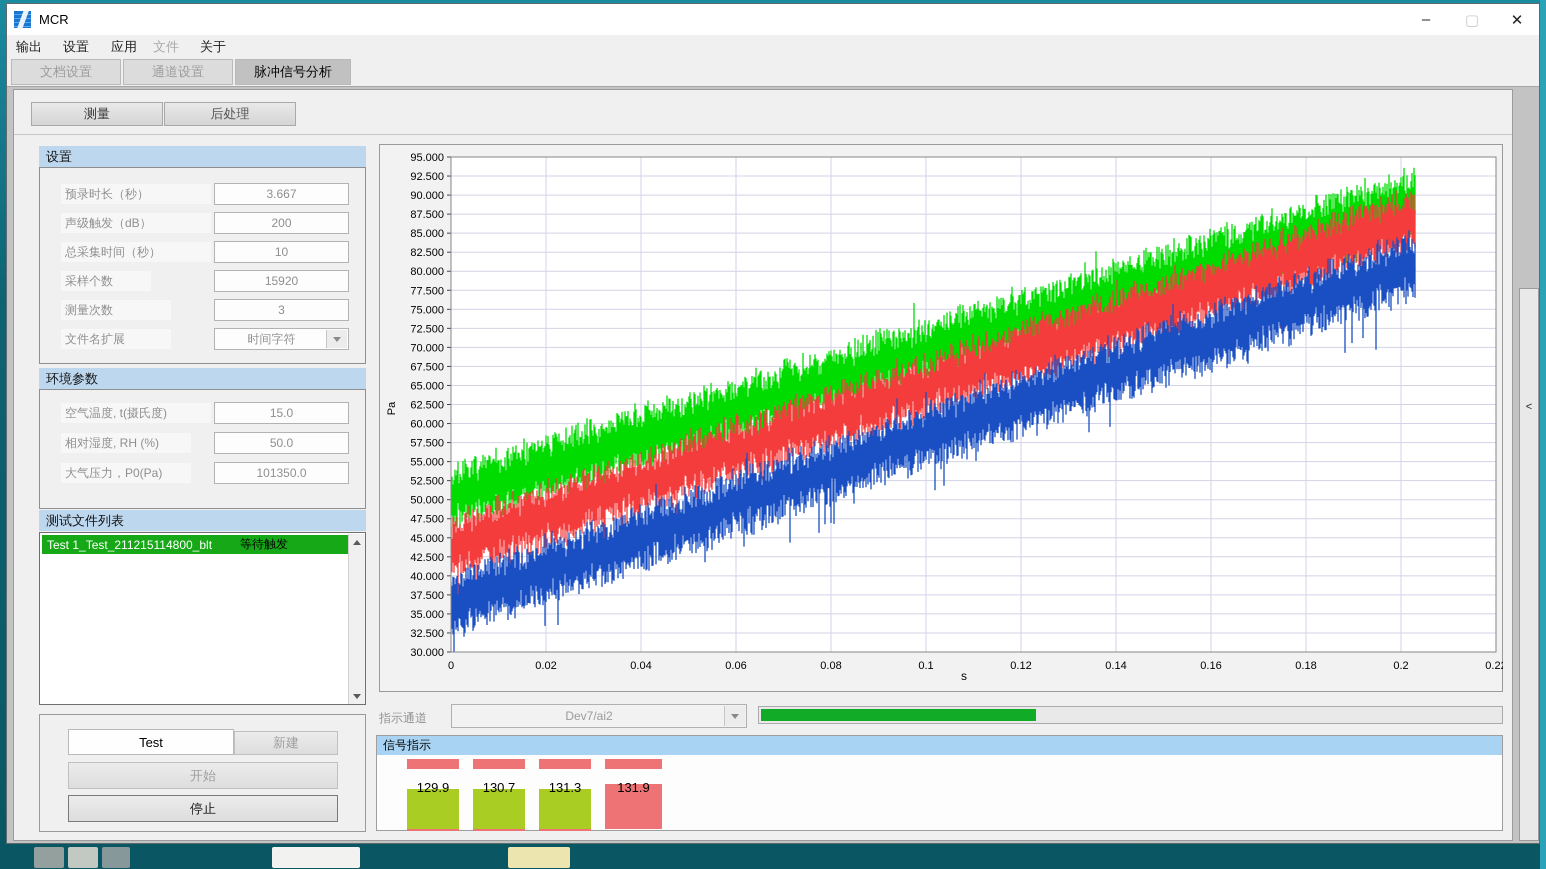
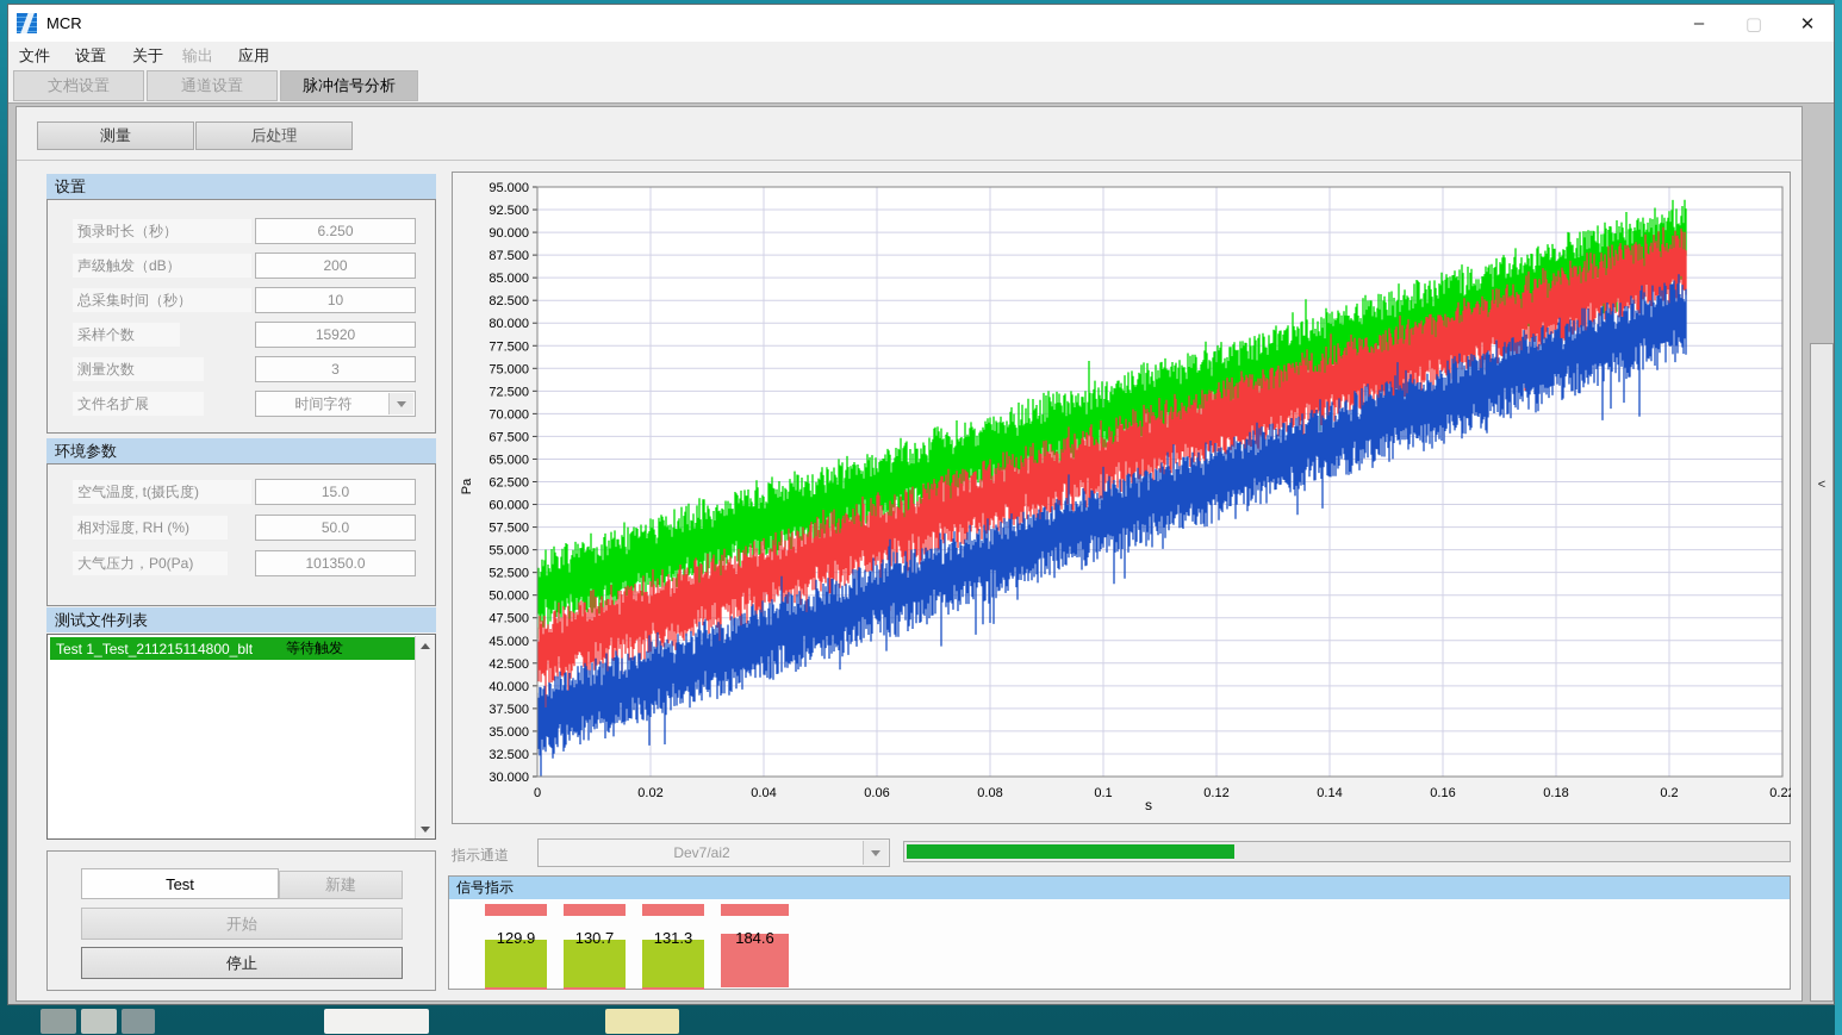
  MCR
  –
  ▢
  ✕
- 输出
+ 文件
  设置
- 应用
+ 关于
- 文件
+ 输出
- 关于
+ 应用
  文档设置
  通道设置
  脉冲信号分析
  测量
  后处理
  设置
  预录时长（秒）
- 3.667
+ 6.250
  声级触发（dB）
  200
  总采集时间（秒）
  10
  采样个数
  15920
  测量次数
  3
  文件名扩展
  时间字符
  环境参数
  空气温度, t(摄氏度)
  15.0
  相对湿度, RH (%)
  50.0
  大气压力，P0(Pa)
  101350.0
  测试文件列表
  Test 1_Test_211215114800_blt
  等待触发
  Test
  新建
  开始
  停止
  30.000
  32.500
  35.000
  37.500
  40.000
  42.500
  45.000
  47.500
  50.000
  52.500
  55.000
  57.500
  60.000
  62.500
  65.000
  67.500
  70.000
  72.500
  75.000
  77.500
  80.000
  82.500
  85.000
  87.500
  90.000
  92.500
  95.000
  0
  0.02
  0.04
  0.06
  0.08
  0.1
  0.12
  0.14
  0.16
  0.18
  0.2
  0.2
  s
  指示通道
  Dev7/ai2
  信号指示
  129.9
  130.7
  131.3
- 131.9
+ 184.6
  <
